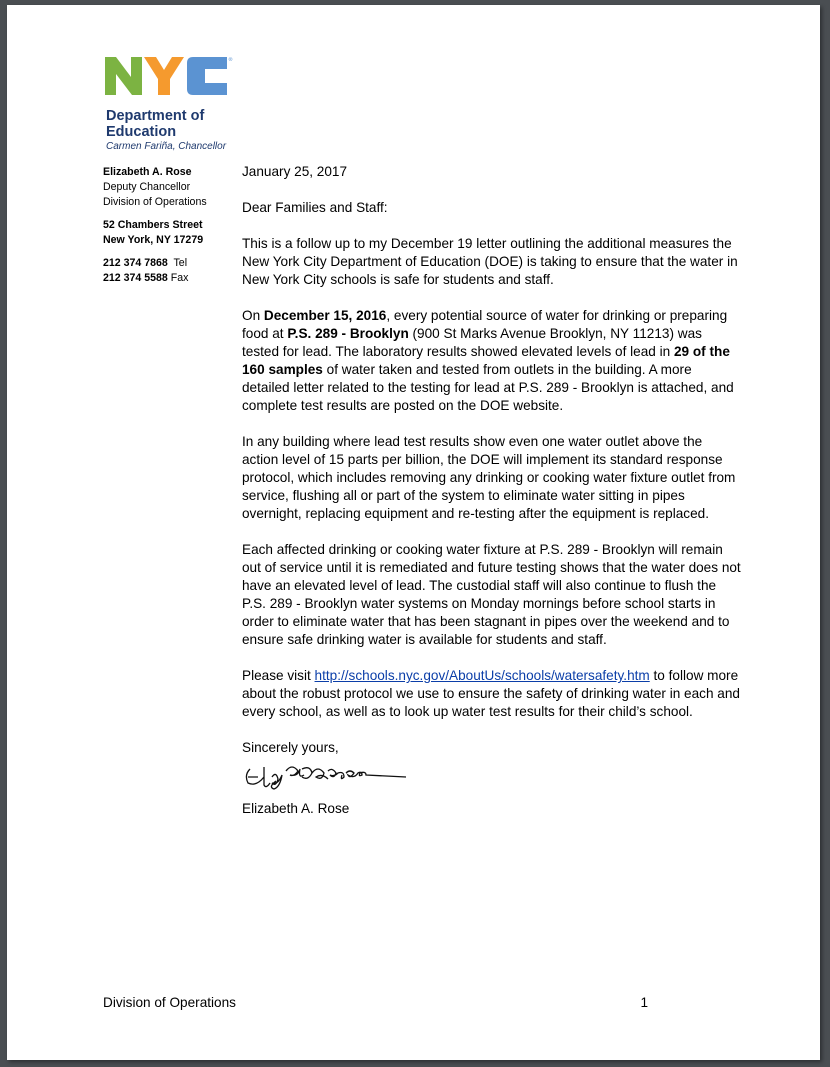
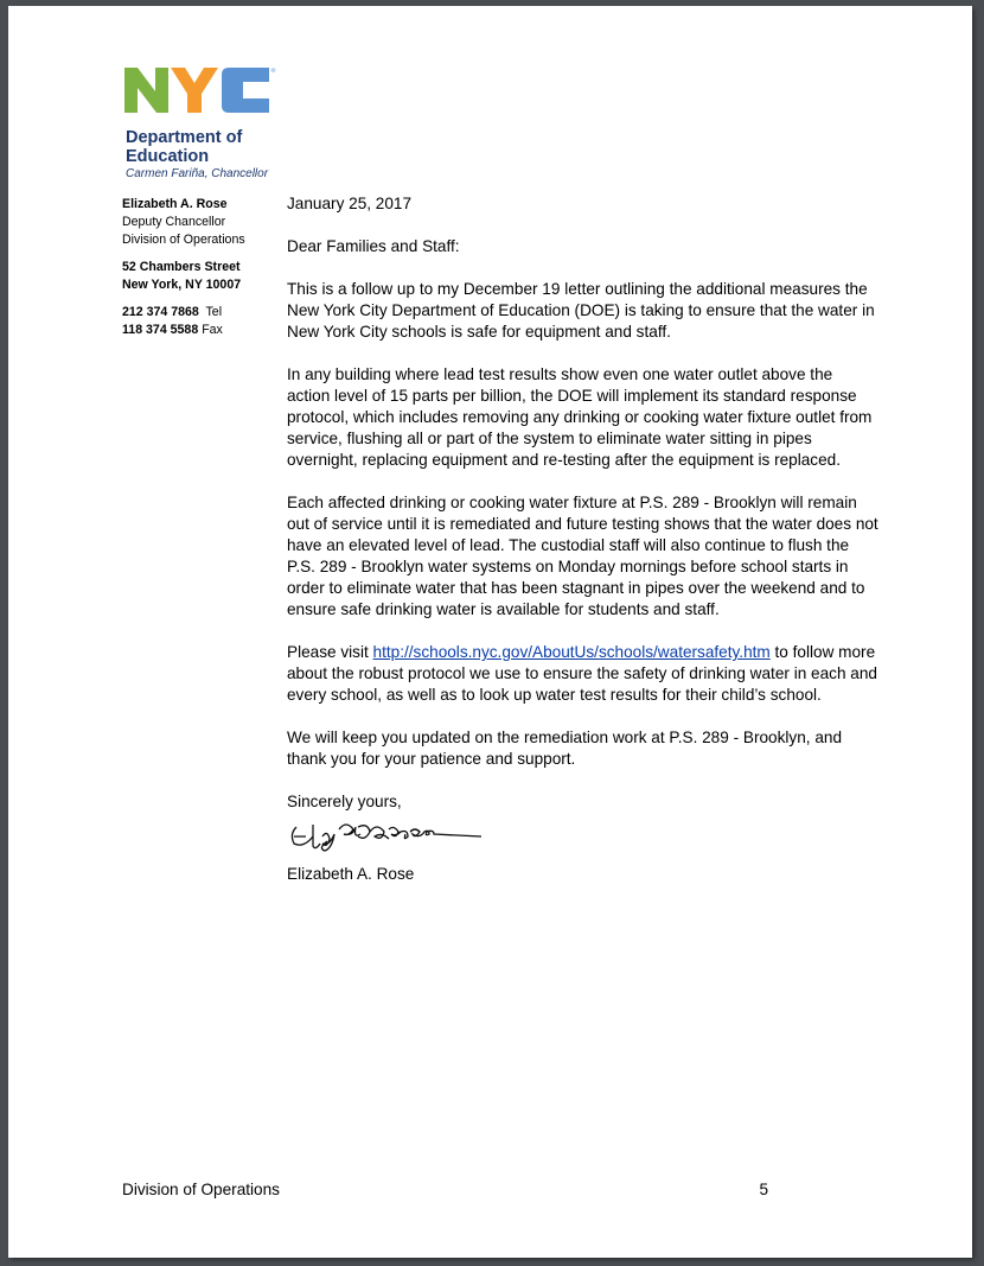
  Department of
  Education
  Carmen Fariña, Chancellor
  Elizabeth A. Rose
  Deputy Chancellor
  Division of Operations
  52 Chambers Street
- New York, NY 17279
+ New York, NY 10007
  212 374 7868 Tel
- 212 374 5588 Fax
+ 118 374 5588 Fax
  January 25, 2017
  Dear Families and Staff:
- This is a follow up to my December 19 letter outlining the additional measures the New York City Department of Education (DOE) is taking to ensure that the water in New York City schools is safe for students and staff.
+ This is a follow up to my December 19 letter outlining the additional measures the New York City Department of Education (DOE) is taking to ensure that the water in New York City schools is safe for equipment and staff.
- On December 15, 2016, every potential source of water for drinking or preparing food at P.S. 289 - Brooklyn (900 St Marks Avenue Brooklyn, NY 11213) was tested for lead. The laboratory results showed elevated levels of lead in 29 of the 160 samples of water taken and tested from outlets in the building. A more detailed letter related to the testing for lead at P.S. 289 - Brooklyn is attached, and complete test results are posted on the DOE website.
  In any building where lead test results show even one water outlet above the action level of 15 parts per billion, the DOE will implement its standard response protocol, which includes removing any drinking or cooking water fixture outlet from service, flushing all or part of the system to eliminate water sitting in pipes overnight, replacing equipment and re-testing after the equipment is replaced.
  Each affected drinking or cooking water fixture at P.S. 289 - Brooklyn will remain out of service until it is remediated and future testing shows that the water does not have an elevated level of lead. The custodial staff will also continue to flush the P.S. 289 - Brooklyn water systems on Monday mornings before school starts in order to eliminate water that has been stagnant in pipes over the weekend and to ensure safe drinking water is available for students and staff.
  Please visit http://schools.nyc.gov/AboutUs/schools/watersafety.htm to follow more about the robust protocol we use to ensure the safety of drinking water in each and every school, as well as to look up water test results for their child’s school.
+ We will keep you updated on the remediation work at P.S. 289 - Brooklyn, and thank you for your patience and support.
  Sincerely yours,
  Elizabeth A. Rose
  Division of Operations
- 1
+ 5
